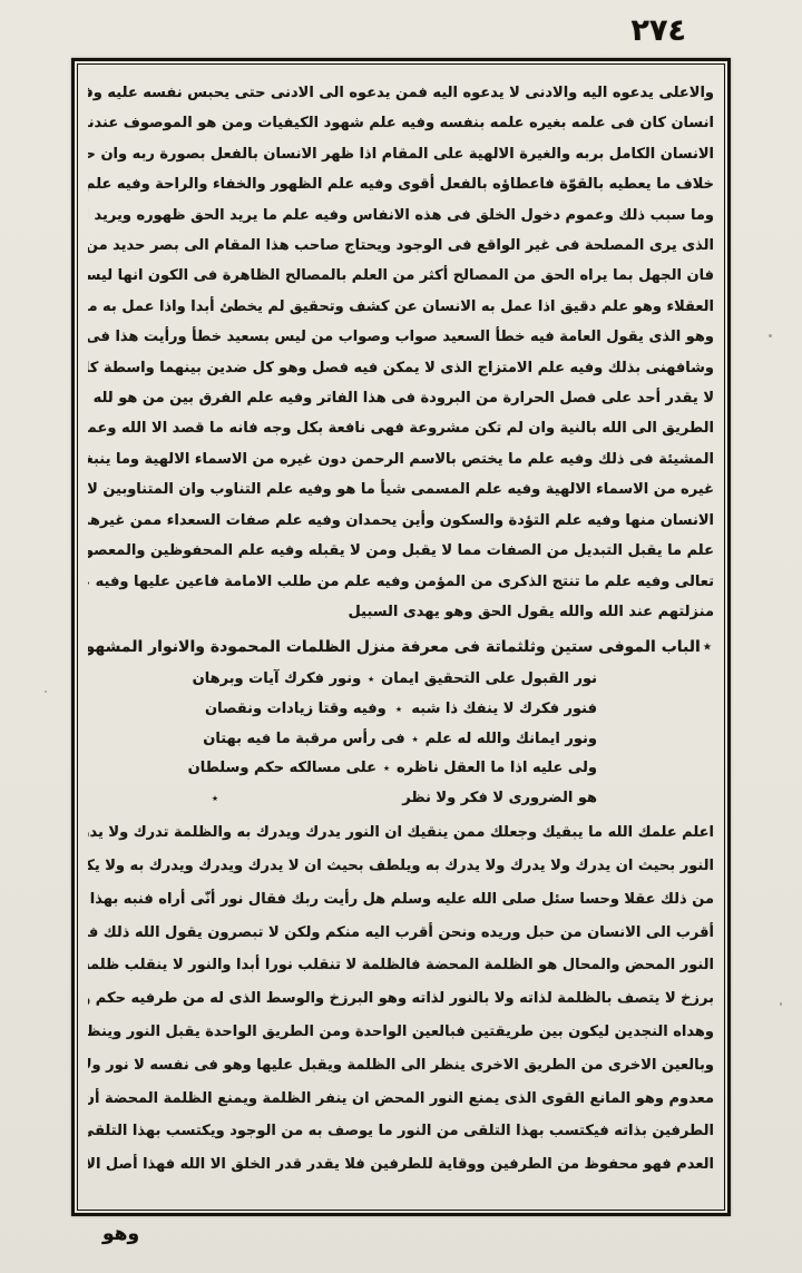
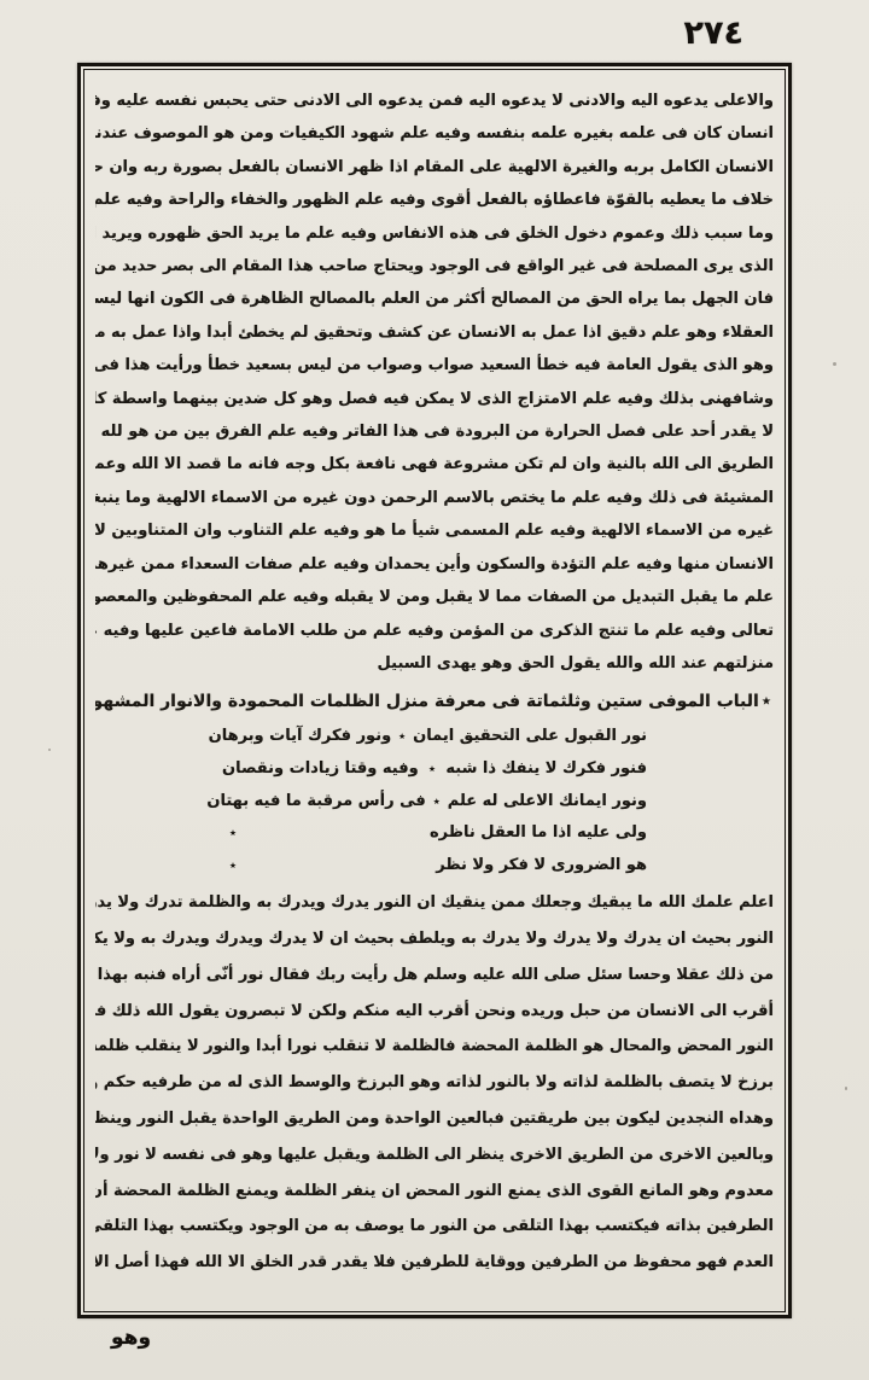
  ٢٧٤
  والاعلى يدعوه اليه والادنى لا يدعوه اليه فمن يدعوه الى الادنى حتى يحبس نفسه عليه وف
  انسان كان فى علمه بغيره علمه بنفسه وفيه علم شهود الكيفيات ومن هو الموصوف عندن
  الانسان الكامل بربه والغيرة الالهية على المقام اذا ظهر الانسان بالفعل بصورة ربه وان ح
  خلاف ما يعطيه بالقوّة فاعطاؤه بالفعل أقوى وفيه علم الظهور والخفاء والراحة وفيه علم
  وما سبب ذلك وعموم دخول الخلق فى هذه الانفاس وفيه علم ما يريد الحق ظهوره ويريد
  الذى يرى المصلحة فى غير الواقع فى الوجود ويحتاج صاحب هذا المقام الى بصر حديد من
  فان الجهل بما يراه الحق من المصالح أكثر من العلم بالمصالح الظاهرة فى الكون انها ليس
  العقلاء وهو علم دقيق اذا عمل به الانسان عن كشف وتحقيق لم يخطئ أبدا واذا عمل به م
  وهو الذى يقول العامة فيه خطأ السعيد صواب وصواب من ليس بسعيد خطأ ورأيت هذا فى
  وشافهنى بذلك وفيه علم الامتزاج الذى لا يمكن فيه فصل وهو كل ضدين بينهما واسطة كا
  لا يقدر أحد على فصل الحرارة من البرودة فى هذا الفاتر وفيه علم الفرق بين من هو لله
  الطريق الى الله بالنية وان لم تكن مشروعة فهى نافعة بكل وجه فانه ما قصد الا الله وعم
  المشيئة فى ذلك وفيه علم ما يختص بالاسم الرحمن دون غيره من الاسماء الالهية وما ينبغ
  غيره من الاسماء الالهية وفيه علم المسمى شيأ ما هو وفيه علم التناوب وان المتناوبين لا
  الانسان منها وفيه علم التؤدة والسكون وأين يحمدان وفيه علم صفات السعداء ممن غيره
  علم ما يقبل التبديل من الصفات مما لا يقبل ومن لا يقبله وفيه علم المحفوظين والمعصو
  تعالى وفيه علم ما تنتج الذكرى من المؤمن وفيه علم من طلب الامامة فاعين عليها وفيه
  منزلتهم عند الله والله يقول الحق وهو يهدى السبيل
  ٭الباب الموفى ستين وثلثماتة فى معرفة منزل الظلمات المحمودة والانوار المشهو
  نور القبول على التحقيق ايمان
  ٭
  ونور فكرك آيات وبرهان
  فنور فكرك لا ينفك ذا شبه
  ٭
  وفيه وقتا زيادات ونقصان
- ونور ايمانك والله له علم
+ ونور ايمانك الاعلى له علم
  ٭
  فى رأس مرقبة ما فيه بهتان
  ولى عليه اذا ما العقل ناظره
  ٭
- على مسالكه حكم وسلطان
  هو الضرورى لا فكر ولا نظر
  ٭
  اعلم علمك الله ما يبقيك وجعلك ممن ينقيك ان النور يدرك ويدرك به والظلمة تدرك ولا يد
  النور بحيث ان يدرك ولا يدرك ولا يدرك به ويلطف بحيث ان لا يدرك ويدرك ويدرك به ولا يك
  من ذلك عقلا وحسا سئل صلى الله عليه وسلم هل رأيت ربك فقال نور أنّى أراه فنبه بهذا
  أقرب الى الانسان من حبل وريده ونحن أقرب اليه منكم ولكن لا تبصرون يقول الله ذلك ف
  النور المحض والمحال هو الظلمة المحضة فالظلمة لا تنقلب نورا أبدا والنور لا ينقلب ظلم
  برزخ لا يتصف بالظلمة لذاته ولا بالنور لذاته وهو البرزخ والوسط الذى له من طرفيه حكم
  وهداه النجدين ليكون بين طريقتين فبالعين الواحدة ومن الطريق الواحدة يقبل النور وينظ
  وبالعين الاخرى من الطريق الاخرى ينظر الى الظلمة ويقبل عليها وهو فى نفسه لا نور ول
  معدوم وهو المانع القوى الذى يمنع النور المحض ان ينفر الظلمة ويمنع الظلمة المحضة أن
  الطرفين بذاته فيكتسب بهذا التلقى من النور ما يوصف به من الوجود ويكتسب بهذا التلقى
  العدم فهو محفوظ من الطرفين ووقاية للطرفين فلا يقدر قدر الخلق الا الله فهذا أصل الا
  وهو
